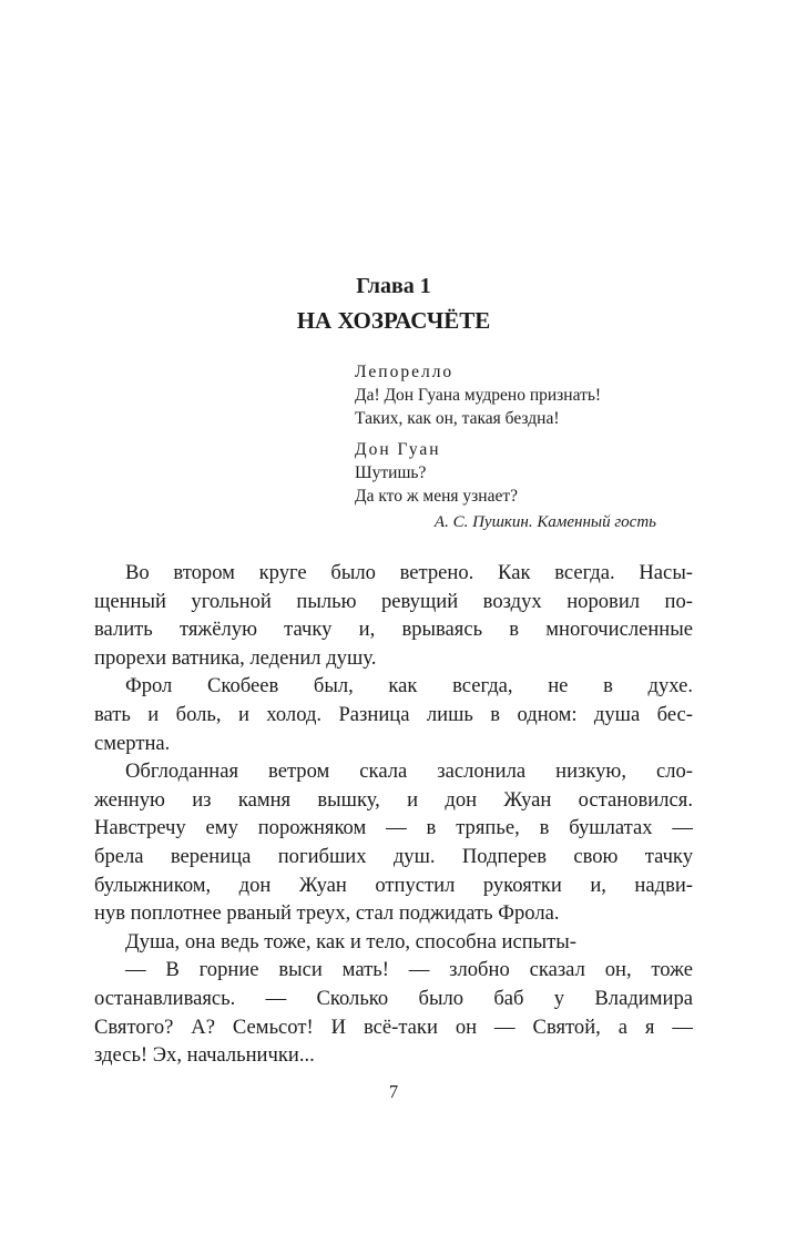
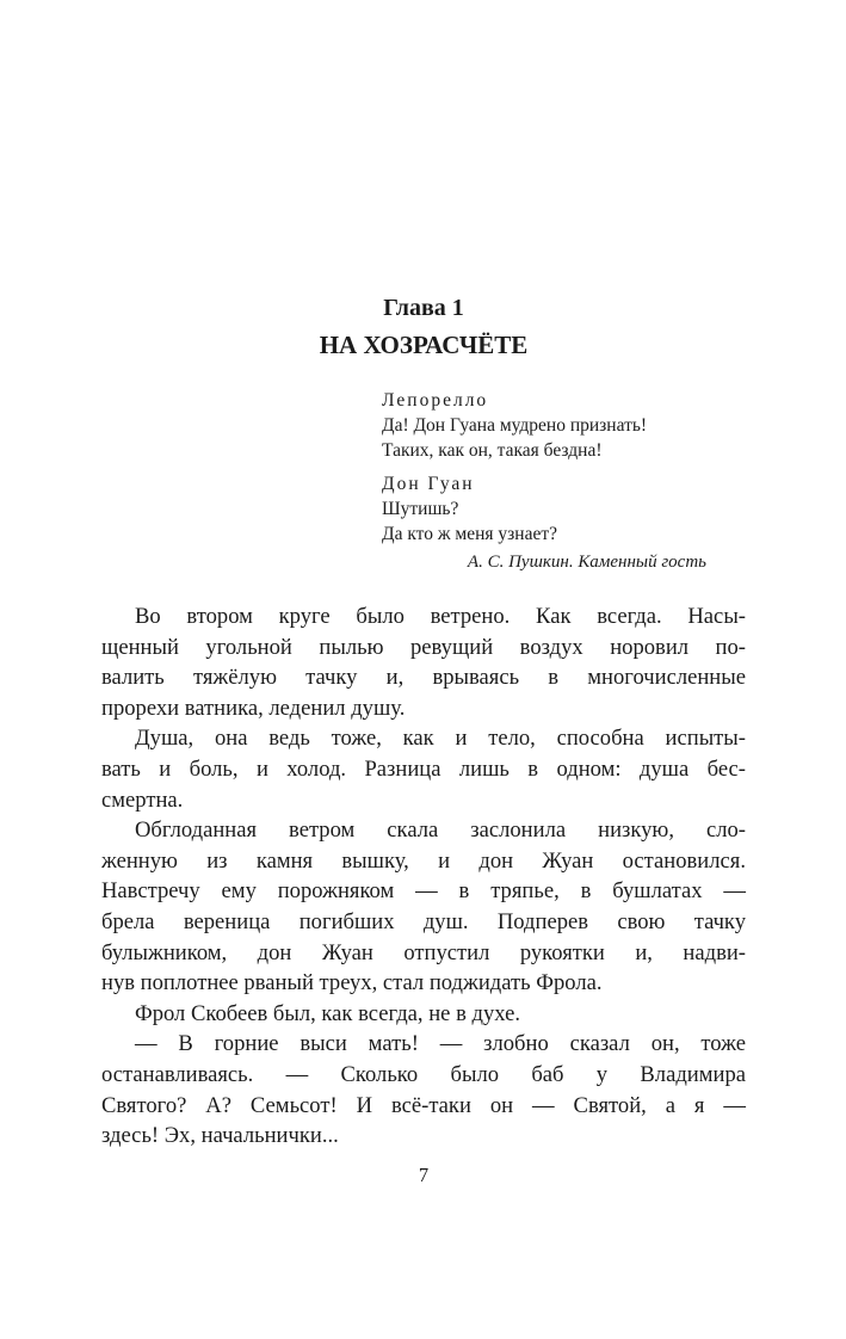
  Глава 1
  НА ХОЗРАСЧЁТЕ
  Лепорелло
  Да! Дон Гуана мудрено признать!
  Таких, как он, такая бездна!
  Дон Гуан
  Шутишь?
  Да кто ж меня узнает?
  А. С. Пушкин. Каменный гость
  Во втором круге было ветрено. Как всегда. Насы-
  щенный угольной пылью ревущий воздух норовил по-
  валить тяжёлую тачку и, врываясь в многочисленные
  прорехи ватника, леденил душу.
- Фрол Скобеев был, как всегда, не в духе.
+ Душа, она ведь тоже, как и тело, способна испыты-
  вать и боль, и холод. Разница лишь в одном: душа бес-
  смертна.
  Обглоданная ветром скала заслонила низкую, сло-
  женную из камня вышку, и дон Жуан остановился.
  Навстречу ему порожняком — в тряпье, в бушлатах —
  брела вереница погибших душ. Подперев свою тачку
  булыжником, дон Жуан отпустил рукоятки и, надви-
  нув поплотнее рваный треух, стал поджидать Фрола.
- Душа, она ведь тоже, как и тело, способна испыты-
+ Фрол Скобеев был, как всегда, не в духе.
  — В горние выси мать! — злобно сказал он, тоже
  останавливаясь. — Сколько было баб у Владимира
  Святого? А? Семьсот! И всё-таки он — Святой, а я —
  здесь! Эх, начальнички...
  7
